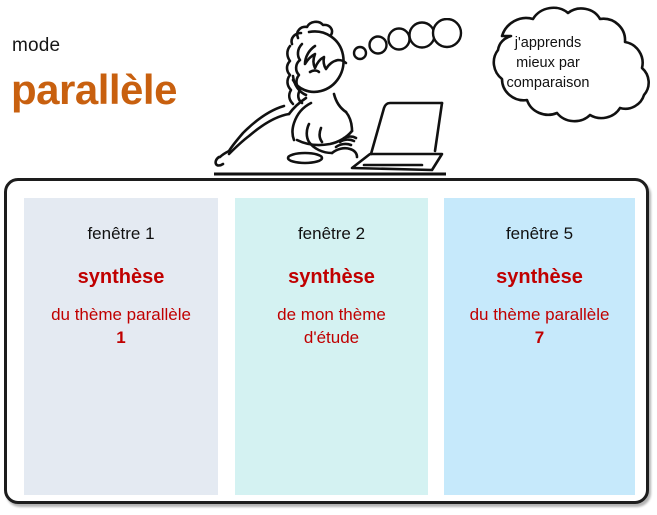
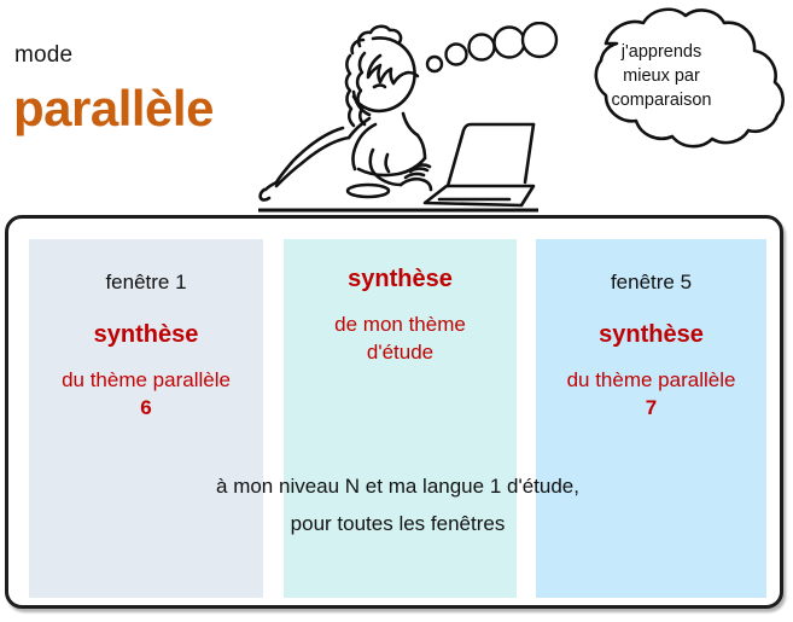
  mode
  parallèle
  j'apprends
  mieux par
  comparaison
  fenêtre 1
  synthèse
  du thème parallèle
- 1
+ 6
- fenêtre 2
  synthèse
  de mon thème
  d'étude
  fenêtre 5
  synthèse
  du thème parallèle
  7
+ à mon niveau N et ma langue 1 d'étude,
+ pour toutes les fenêtres
